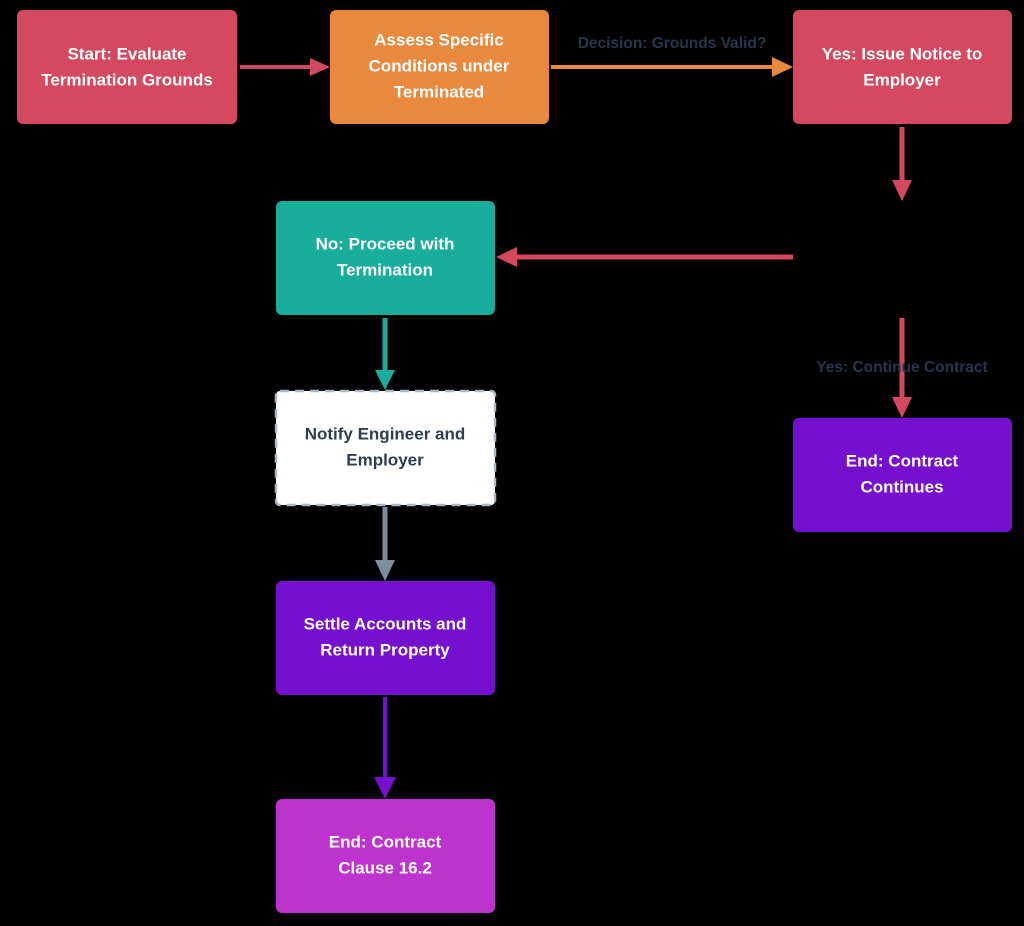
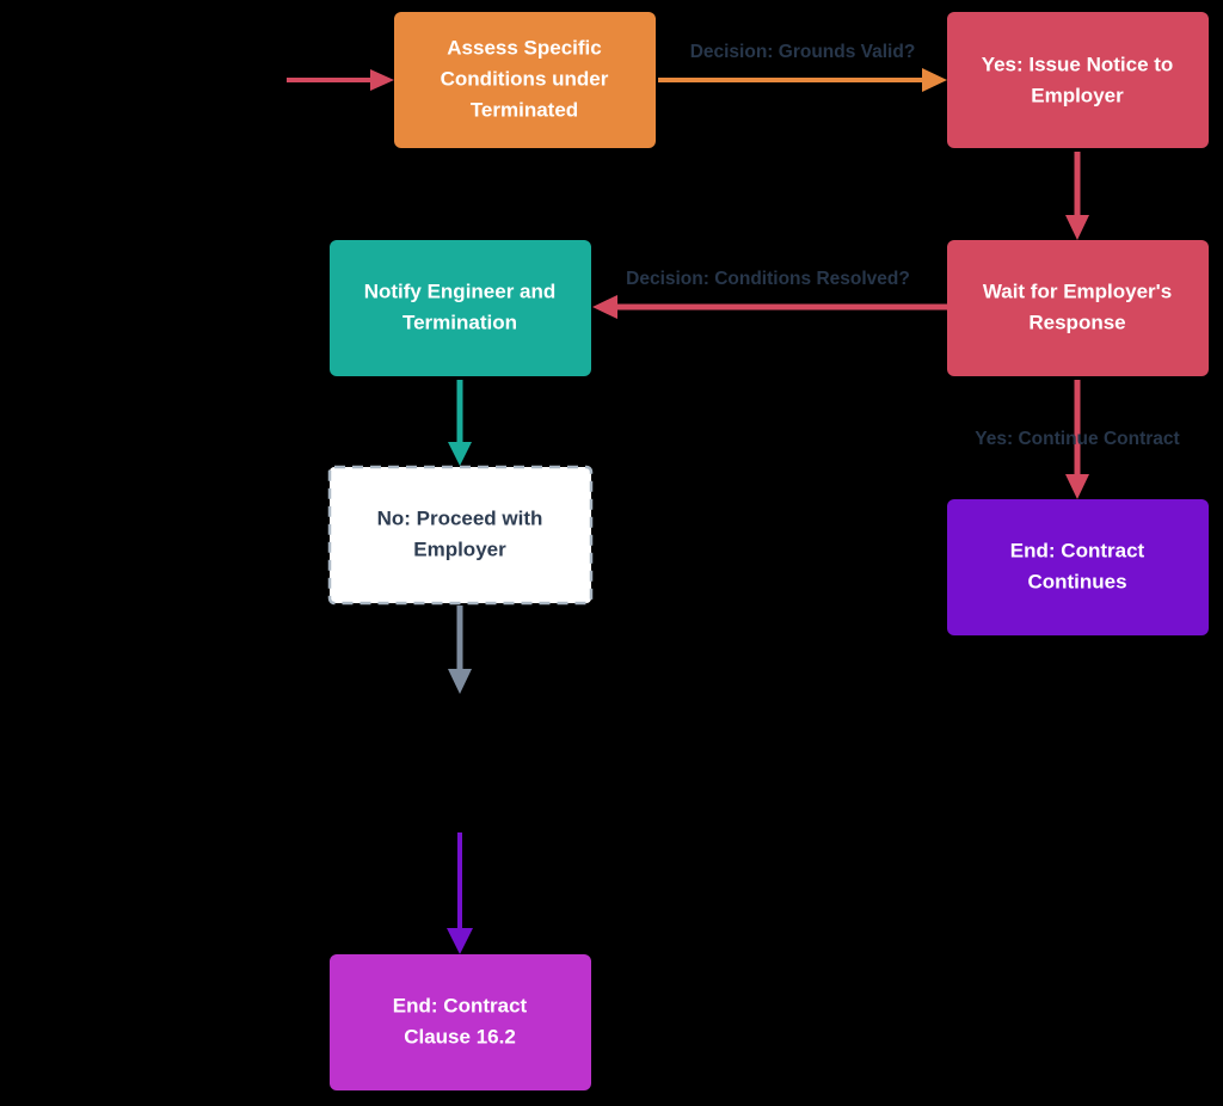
  Decision: Grounds Valid?
+ Decision: Conditions Resolved?
  Yes: Continue Contract
- Start: Evaluate
- Termination Grounds
  Assess Specific
  Conditions under
  Terminated
  Yes: Issue Notice to
  Employer
+ Wait for Employer's
+ Response
- No: Proceed with
+ Notify Engineer and
  Termination
- Notify Engineer and
+ No: Proceed with
  Employer
  End: Contract
  Continues
- Settle Accounts and
- Return Property
  End: Contract
  Clause 16.2
